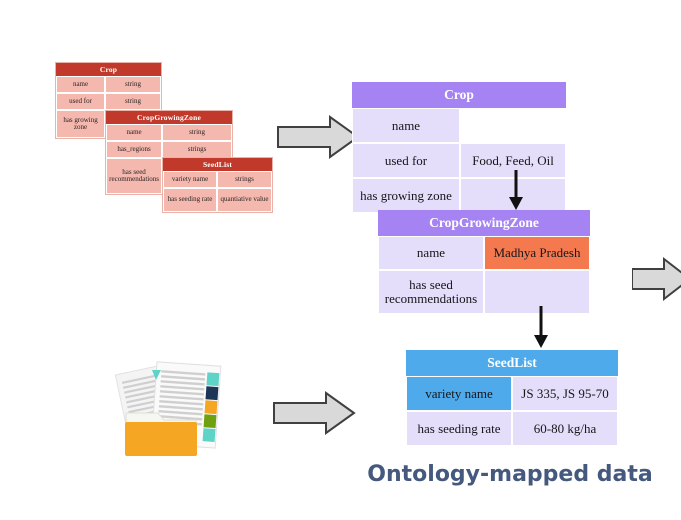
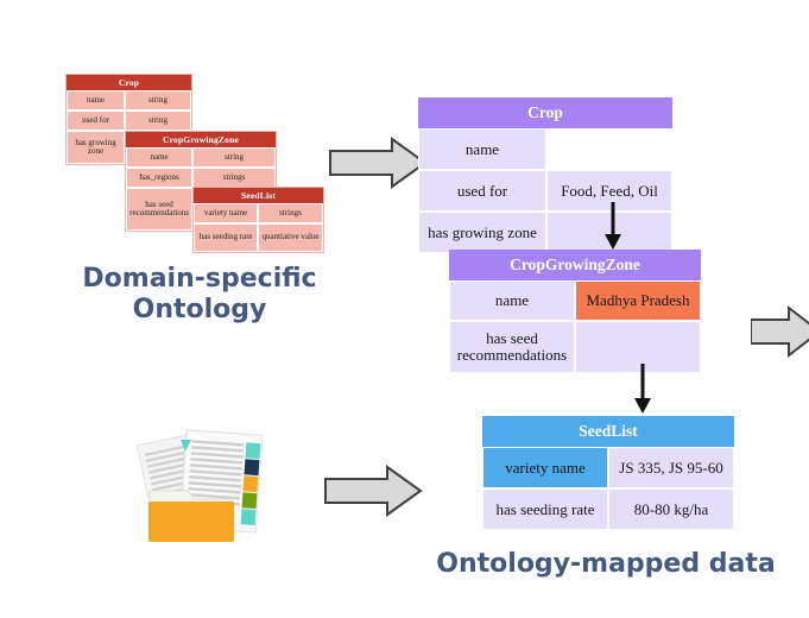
  Crop
  name
  string
  used for
  string
  has growing zone
  CropGrowingZone
  name
  string
  has_regions
  strings
  has seed recommendations
  SeedList
  variety name
  strings
  has seeding rate
  quantiative value
+ Domain-specific Ontology
  Crop
  name
  used for
  Food, Feed, Oil
  has growing zone
  CropGrowingZone
  name
  Madhya Pradesh
  has seed recommendations
  SeedList
  variety name
- JS 335, JS 95-70
+ JS 335, JS 95-60
  has seeding rate
- 60-80 kg/ha
+ 80-80 kg/ha
  Ontology-mapped data
